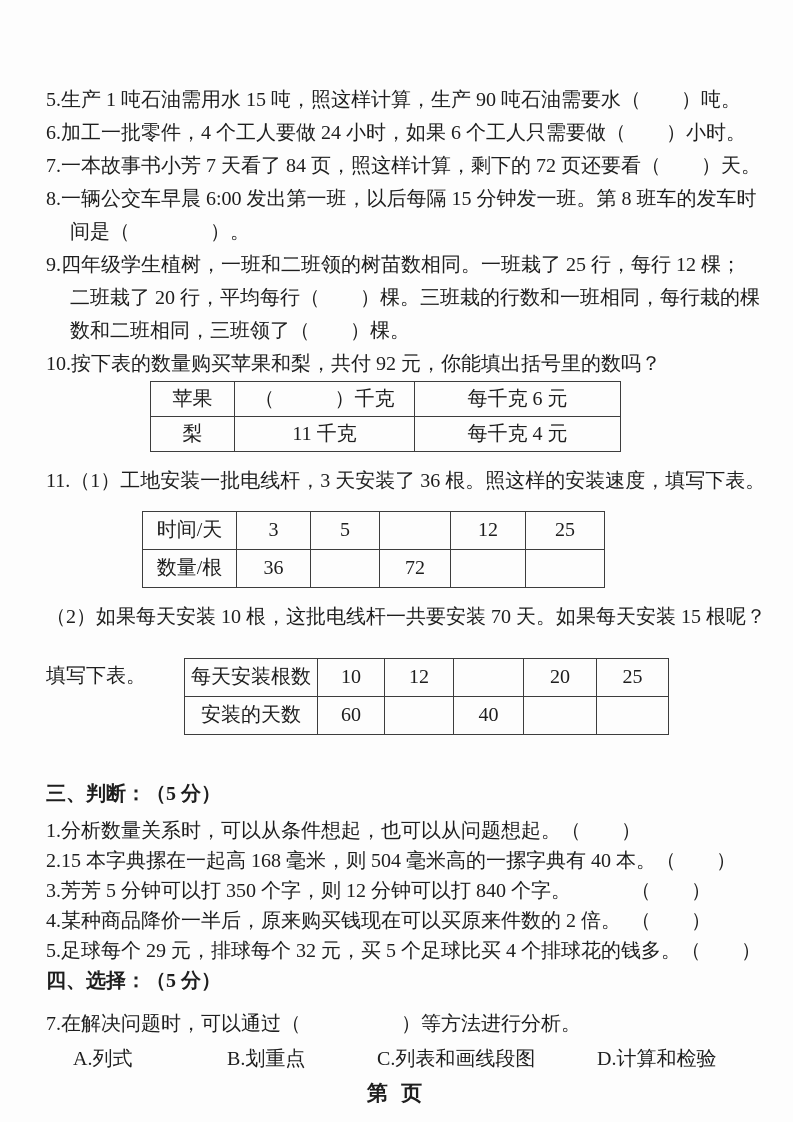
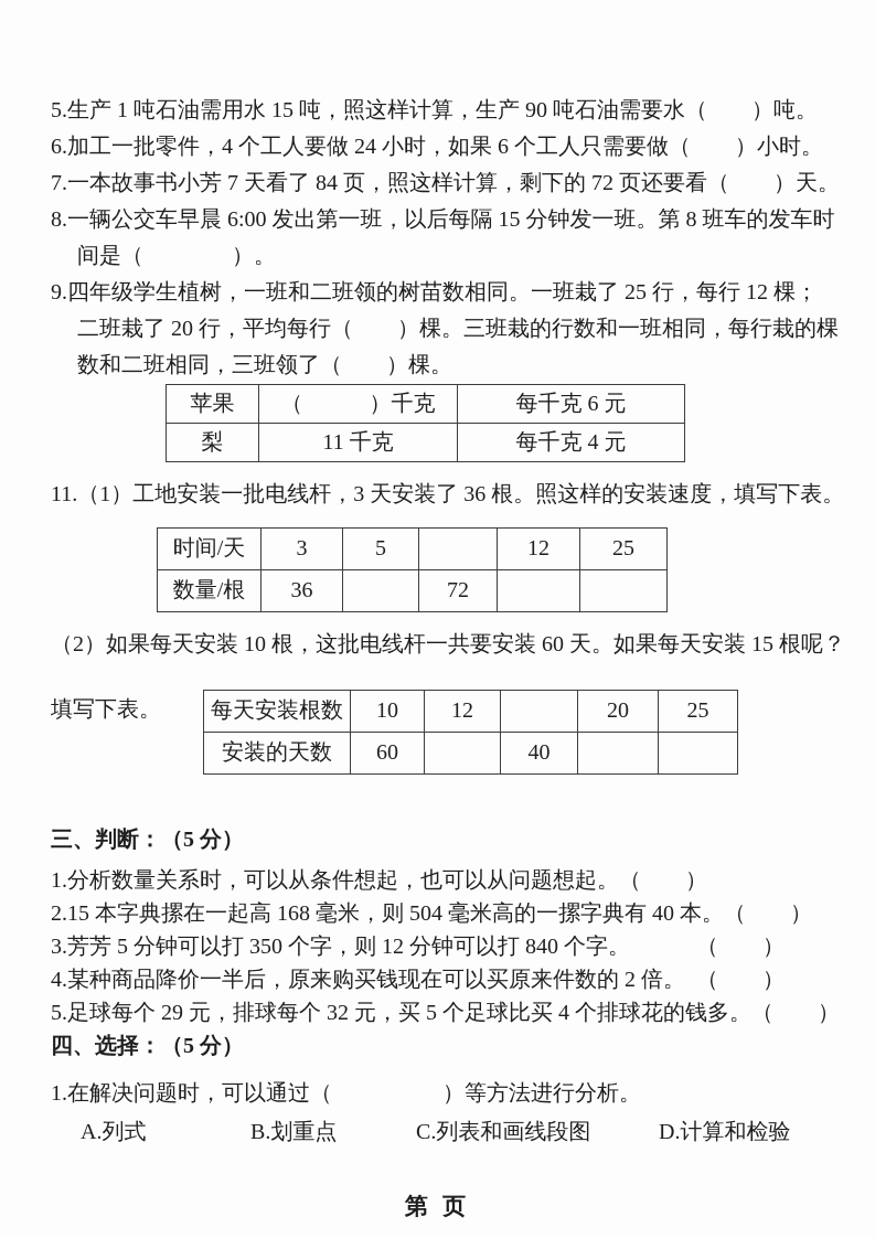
  5.生产 1 吨石油需用水 15 吨，照这样计算，生产 90 吨石油需要水（ ）吨。
  6.加工一批零件，4 个工人要做 24 小时，如果 6 个工人只需要做（ ）小时。
  7.一本故事书小芳 7 天看了 84 页，照这样计算，剩下的 72 页还要看（ ）天。
  8.一辆公交车早晨 6:00 发出第一班，以后每隔 15 分钟发一班。第 8 班车的发车时
  间是（ ）。
  9.四年级学生植树，一班和二班领的树苗数相同。一班栽了 25 行，每行 12 棵；
  二班栽了 20 行，平均每行（ ）棵。三班栽的行数和一班相同，每行栽的棵
  数和二班相同，三班领了（ ）棵。
- 10.按下表的数量购买苹果和梨，共付 92 元，你能填出括号里的数吗？
  苹果	（ ）千克	每千克 6 元
  梨	11 千克	每千克 4 元
  11.（1）工地安装一批电线杆，3 天安装了 36 根。照这样的安装速度，填写下表。
  时间/天	3	5		12	25
  数量/根	36		72
- （2）如果每天安装 10 根，这批电线杆一共要安装 70 天。如果每天安装 15 根呢？
+ （2）如果每天安装 10 根，这批电线杆一共要安装 60 天。如果每天安装 15 根呢？
  填写下表。
  每天安装根数	10	12		20	25
  安装的天数	60		40
  三、判断：（5 分）
  1.分析数量关系时，可以从条件想起，也可以从问题想起。
  （ ）
  2.15 本字典摞在一起高 168 毫米，则 504 毫米高的一摞字典有 40 本。
  （ ）
  3.芳芳 5 分钟可以打 350 个字，则 12 分钟可以打 840 个字。
  （ ）
  4.某种商品降价一半后，原来购买钱现在可以买原来件数的 2 倍。
  （ ）
  5.足球每个 29 元，排球每个 32 元，买 5 个足球比买 4 个排球花的钱多。
  （ ）
  四、选择：（5 分）
- 7.在解决问题时，可以通过（ ）等方法进行分析。
+ 1.在解决问题时，可以通过（ ）等方法进行分析。
  A.列式
  B.划重点
  C.列表和画线段图
  D.计算和检验
  第 页
